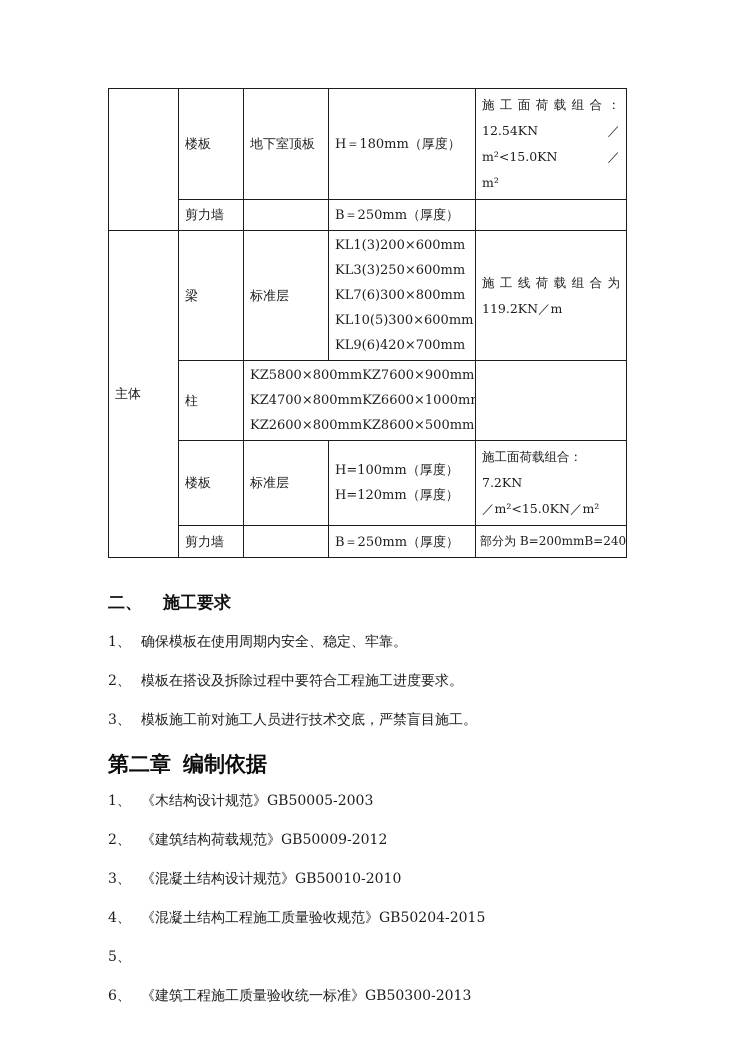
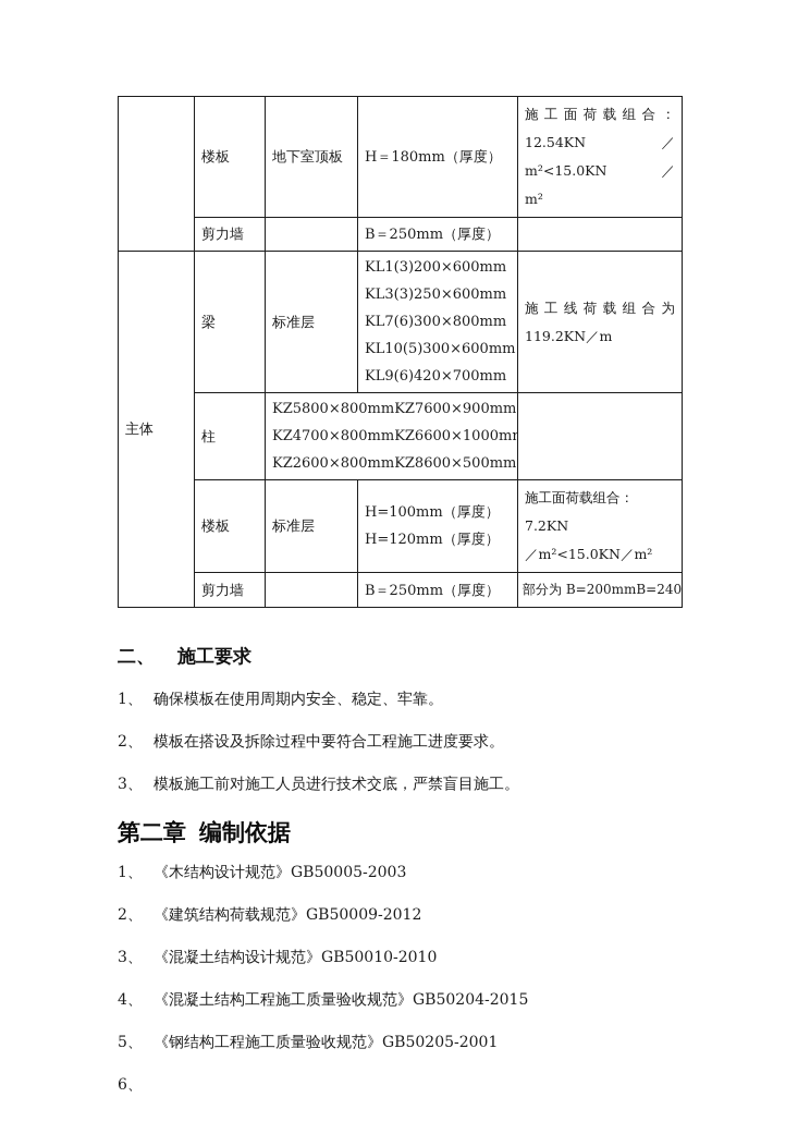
  	楼板	地下室顶板	H＝180mm（厚度）	施工面荷载组合： 12.54KN／m²<15.0KN／ m²
  剪力墙		B＝250mm（厚度）
  主体	梁	标准层	KL1(3)200×600mm KL3(3)250×600mm KL7(6)300×800mm KL10(5)300×600mm KL9(6)420×700mm	施工线荷载组合为 119.2KN／m
  柱	KZ5800×800mmKZ7600×900mm KZ4700×800mmKZ6600×1000m KZ2600×800mmKZ8600×500mm
  楼板	标准层	H=100mm（厚度） H=120mm（厚度）	施工面荷载组合：7.2KN ／m²<15.0KN／m²
  剪力墙		B＝250mm（厚度）	部分为 B=200mmB=240
  二、 施工要求
  1、
  确保模板在使用周期内安全、稳定、牢靠。
  2、
  模板在搭设及拆除过程中要符合工程施工进度要求。
  3、
  模板施工前对施工人员进行技术交底，严禁盲目施工。
  第二章 编制依据
  1、
  《木结构设计规范》GB50005-2003
  2、
  《建筑结构荷载规范》GB50009-2012
  3、
  《混凝土结构设计规范》GB50010-2010
  4、
  《混凝土结构工程施工质量验收规范》GB50204-2015
  5、
+ 《钢结构工程施工质量验收规范》GB50205-2001
  6、
- 《建筑工程施工质量验收统一标准》GB50300-2013
